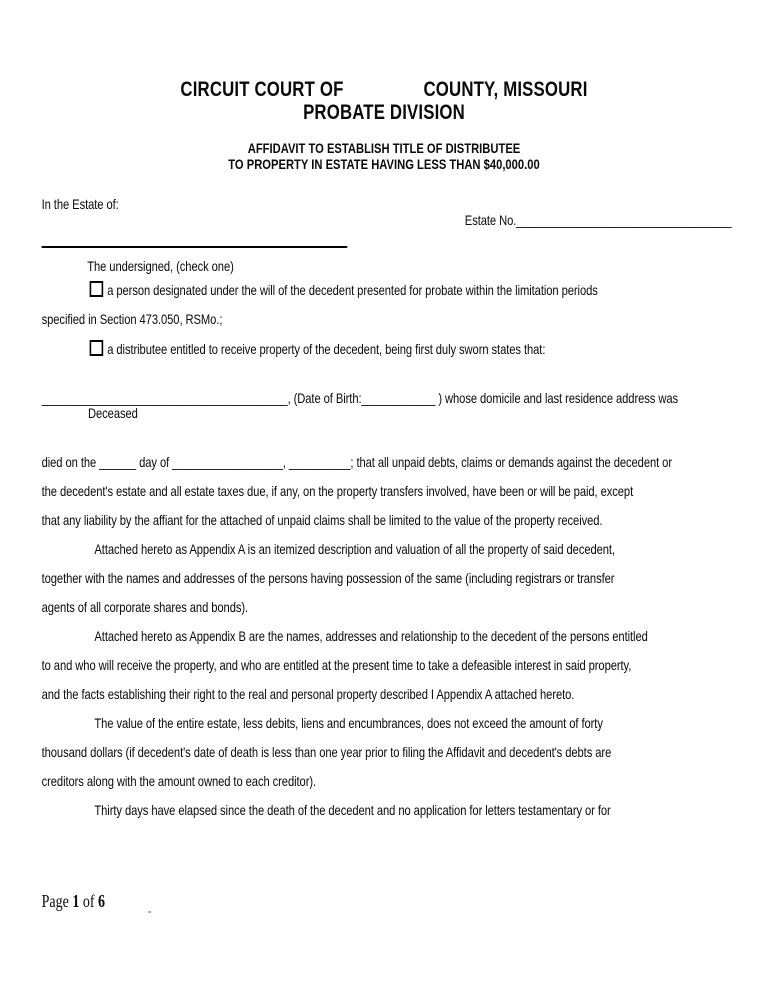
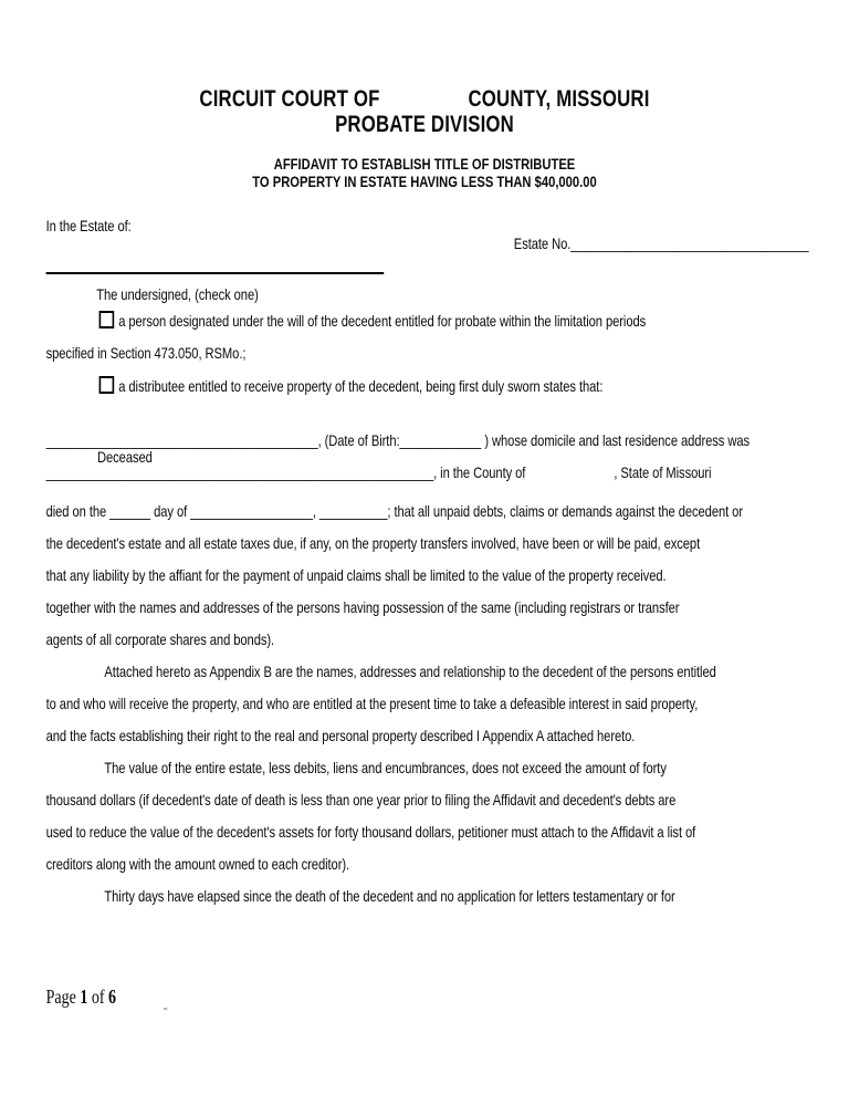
  CIRCUIT COURT OF COUNTY, MISSOURI
  PROBATE DIVISION
  AFFIDAVIT TO ESTABLISH TITLE OF DISTRIBUTEE
  TO PROPERTY IN ESTATE HAVING LESS THAN $40,000.00
  In the Estate of:
  Estate No.___________________________________
  The undersigned, (check one)
- a person designated under the will of the decedent presented for probate within the limitation periods
+ a person designated under the will of the decedent entitled for probate within the limitation periods
  specified in Section 473.050, RSMo.;
  a distributee entitled to receive property of the decedent, being first duly sworn states that:
  ________________________________________, (Date of Birth:____________ ) whose domicile and last residence address was
  Deceased
+ _________________________________________________________, in the County of , State of Missouri
  died on the ______ day of __________________, __________; that all unpaid debts, claims or demands against the decedent or
  the decedent's estate and all estate taxes due, if any, on the property transfers involved, have been or will be paid, except
- that any liability by the affiant for the attached of unpaid claims shall be limited to the value of the property received.
+ that any liability by the affiant for the payment of unpaid claims shall be limited to the value of the property received.
- Attached hereto as Appendix A is an itemized description and valuation of all the property of said decedent,
  together with the names and addresses of the persons having possession of the same (including registrars or transfer
  agents of all corporate shares and bonds).
  Attached hereto as Appendix B are the names, addresses and relationship to the decedent of the persons entitled
  to and who will receive the property, and who are entitled at the present time to take a defeasible interest in said property,
  and the facts establishing their right to the real and personal property described I Appendix A attached hereto.
  The value of the entire estate, less debits, liens and encumbrances, does not exceed the amount of forty
  thousand dollars (if decedent's date of death is less than one year prior to filing the Affidavit and decedent's debts are
+ used to reduce the value of the decedent's assets for forty thousand dollars, petitioner must attach to the Affidavit a list of
  creditors along with the amount owned to each creditor).
  Thirty days have elapsed since the death of the decedent and no application for letters testamentary or for
  Page 1 of 6
